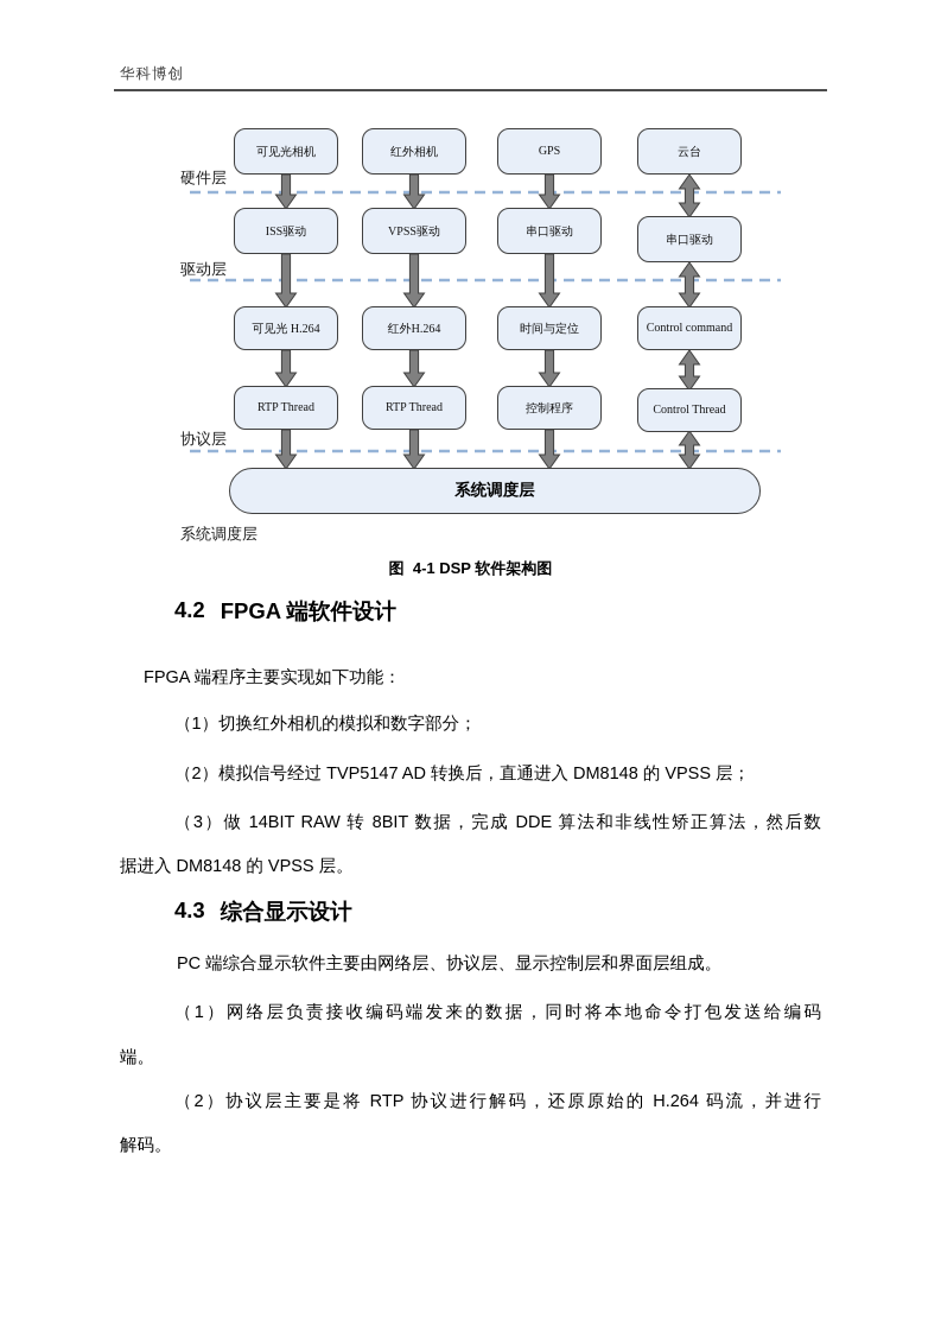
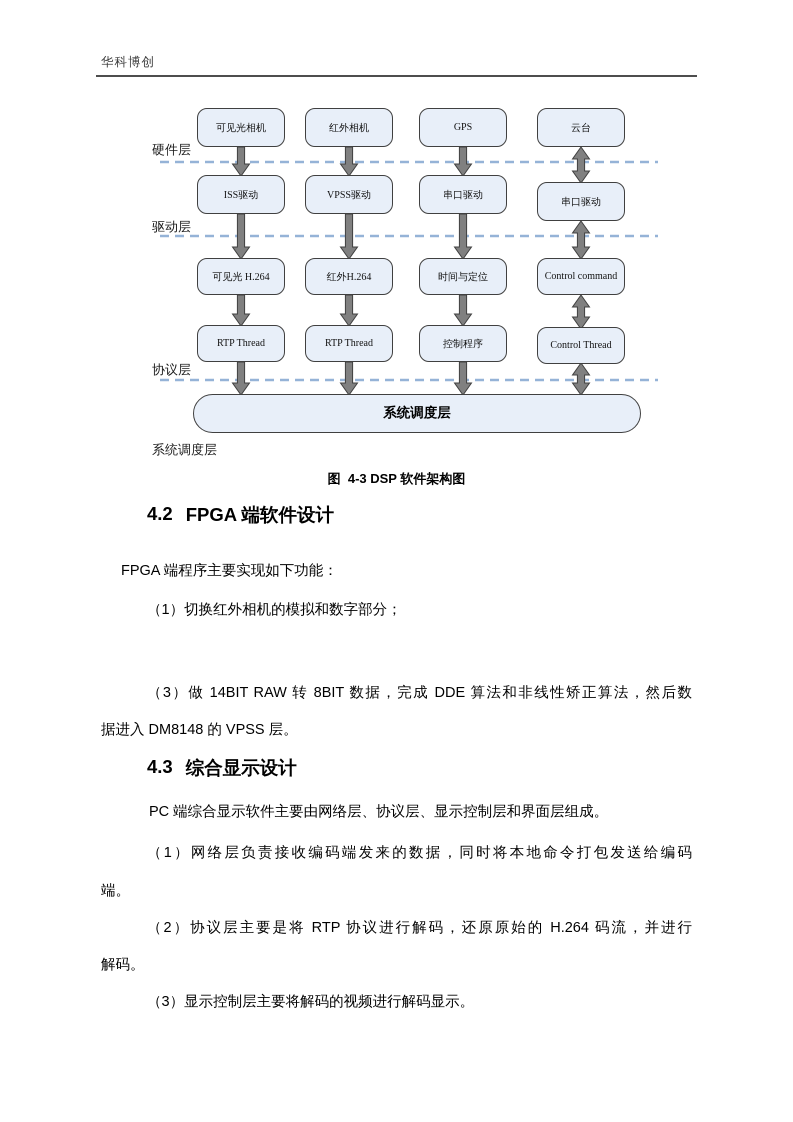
  华科博创
  可见光相机
  红外相机
  GPS
  云台
  ISS驱动
  VPSS驱动
  串口驱动
  串口驱动
  可见光 H.264
  红外H.264
  时间与定位
  Control command
  RTP Thread
  RTP Thread
  控制程序
  Control Thread
  硬件层
  驱动层
  协议层
  系统调度层
  系统调度层
- 图 4-1 DSP 软件架构图
+ 图 4-3 DSP 软件架构图
  4.2
  FPGA 端软件设计
  FPGA 端程序主要实现如下功能：
  （1）切换红外相机的模拟和数字部分；
- （2）模拟信号经过 TVP5147 AD 转换后，直通进入 DM8148 的 VPSS 层；
  （3）做 14BIT RAW 转 8BIT 数据，完成 DDE 算法和非线性矫正算法，然后数
  据进入 DM8148 的 VPSS 层。
  4.3
  综合显示设计
  PC 端综合显示软件主要由网络层、协议层、显示控制层和界面层组成。
  （1）网络层负责接收编码端发来的数据，同时将本地命令打包发送给编码
  端。
  （2）协议层主要是将 RTP 协议进行解码，还原原始的 H.264 码流，并进行
  解码。
+ （3）显示控制层主要将解码的视频进行解码显示。
